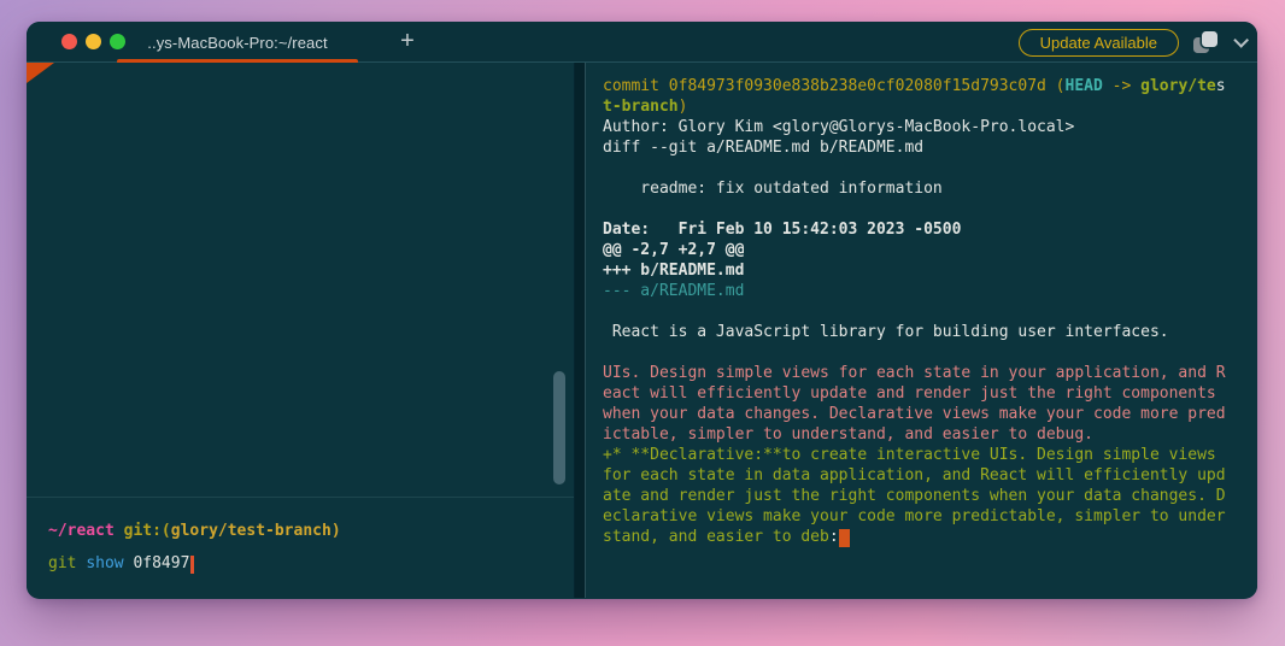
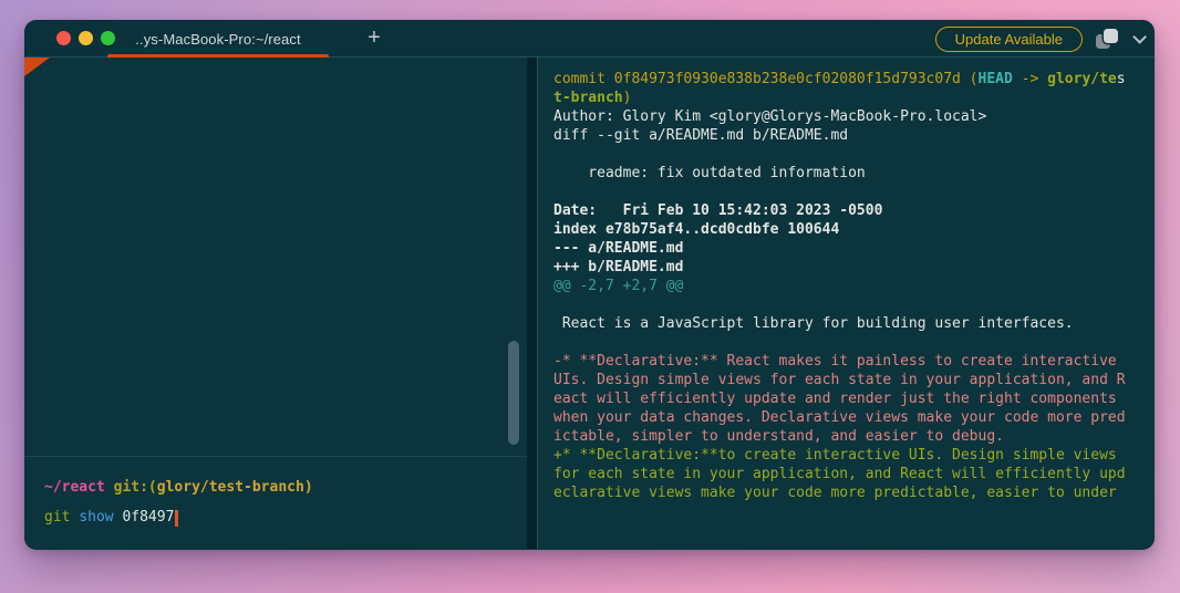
  ..ys-MacBook-Pro:~/react
  +
  Update Available
  ~/react git:(glory/test-branch)
  git show 0f8497
  commit 0f84973f0930e838b238e0cf02080f15d793c07d (HEAD -> glory/tes
  t-branch)
  Author: Glory Kim <glory@Glorys-MacBook-Pro.local>
  diff --git a/README.md b/README.md
  readme: fix outdated information
  Date: Fri Feb 10 15:42:03 2023 -0500
+ index e78b75af4..dcd0cdbfe 100644
- @@ -2,7 +2,7 @@
+ --- a/README.md
  +++ b/README.md
- --- a/README.md
+ @@ -2,7 +2,7 @@
  React is a JavaScript library for building user interfaces.
+ -* **Declarative:** React makes it painless to create interactive
  UIs. Design simple views for each state in your application, and R
  eact will efficiently update and render just the right components
  when your data changes. Declarative views make your code more pred
  ictable, simpler to understand, and easier to debug.
  +* **Declarative:**to create interactive UIs. Design simple views
- for each state in data application, and React will efficiently upd
+ for each state in your application, and React will efficiently upd
- ate and render just the right components when your data changes. D
- eclarative views make your code more predictable, simpler to under
+ eclarative views make your code more predictable, easier to under
- stand, and easier to deb:
